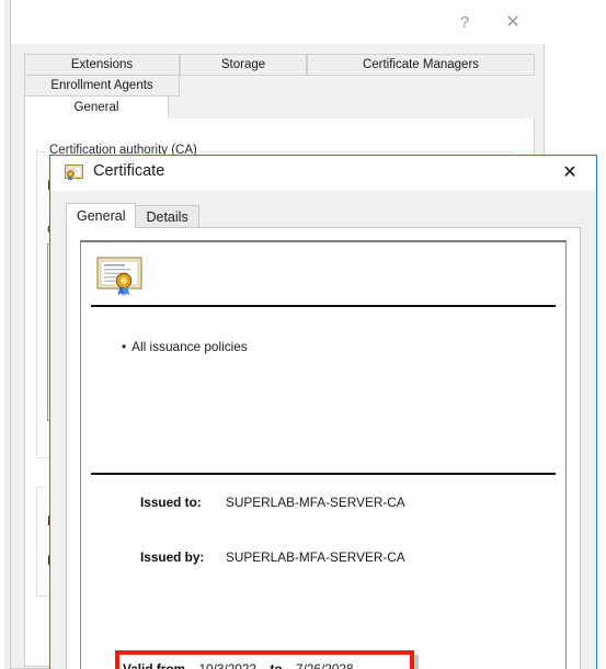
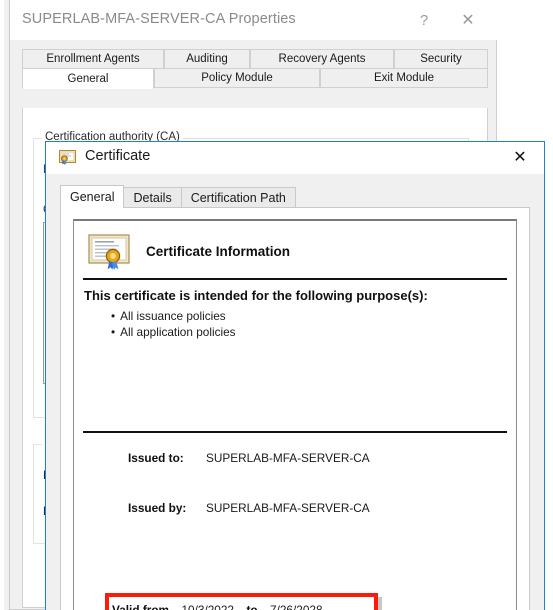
+ SUPERLAB-MFA-SERVER-CA Properties
  ?
  ✕
- Extensions
- Storage
- Certificate Managers
  Enrollment Agents
+ Auditing
+ Recovery Agents
+ Security
  General
+ Policy Module
+ Exit Module
  Certification authority (CA)
  Certificate
  ✕
  General
  Details
+ Certification Path
+ Certificate Information
+ This certificate is intended for the following purpose(s):
  • All issuance policies
+ • All application policies
  Issued to:
  SUPERLAB-MFA-SERVER-CA
  Issued by:
  SUPERLAB-MFA-SERVER-CA
